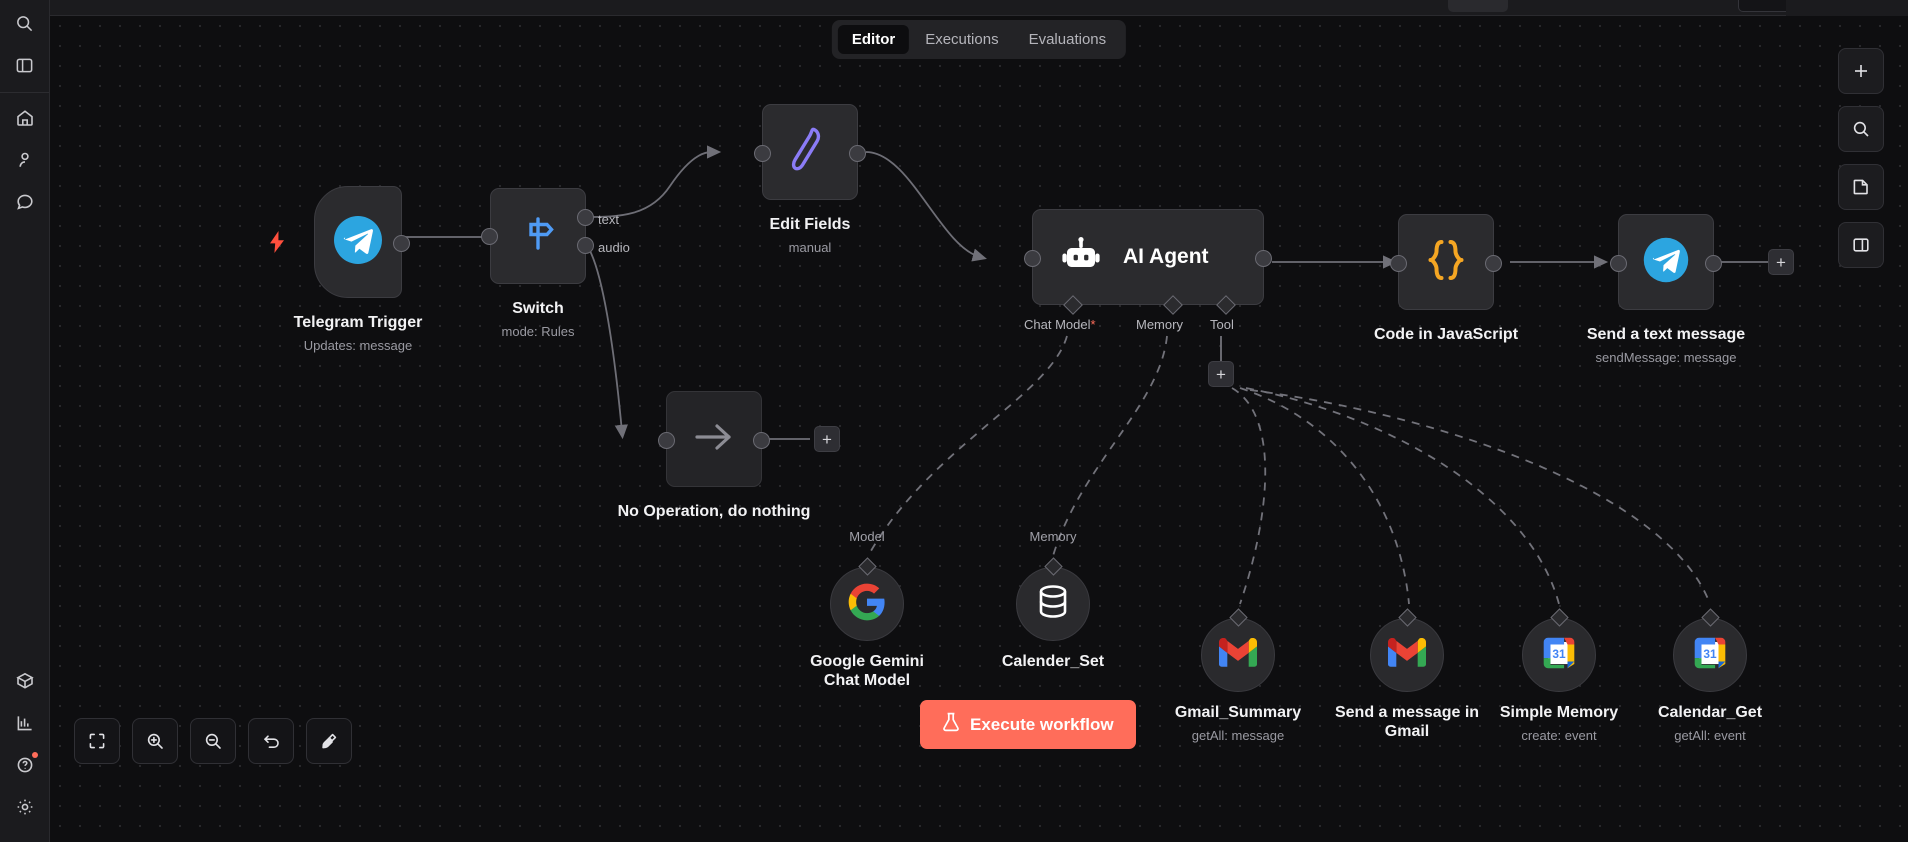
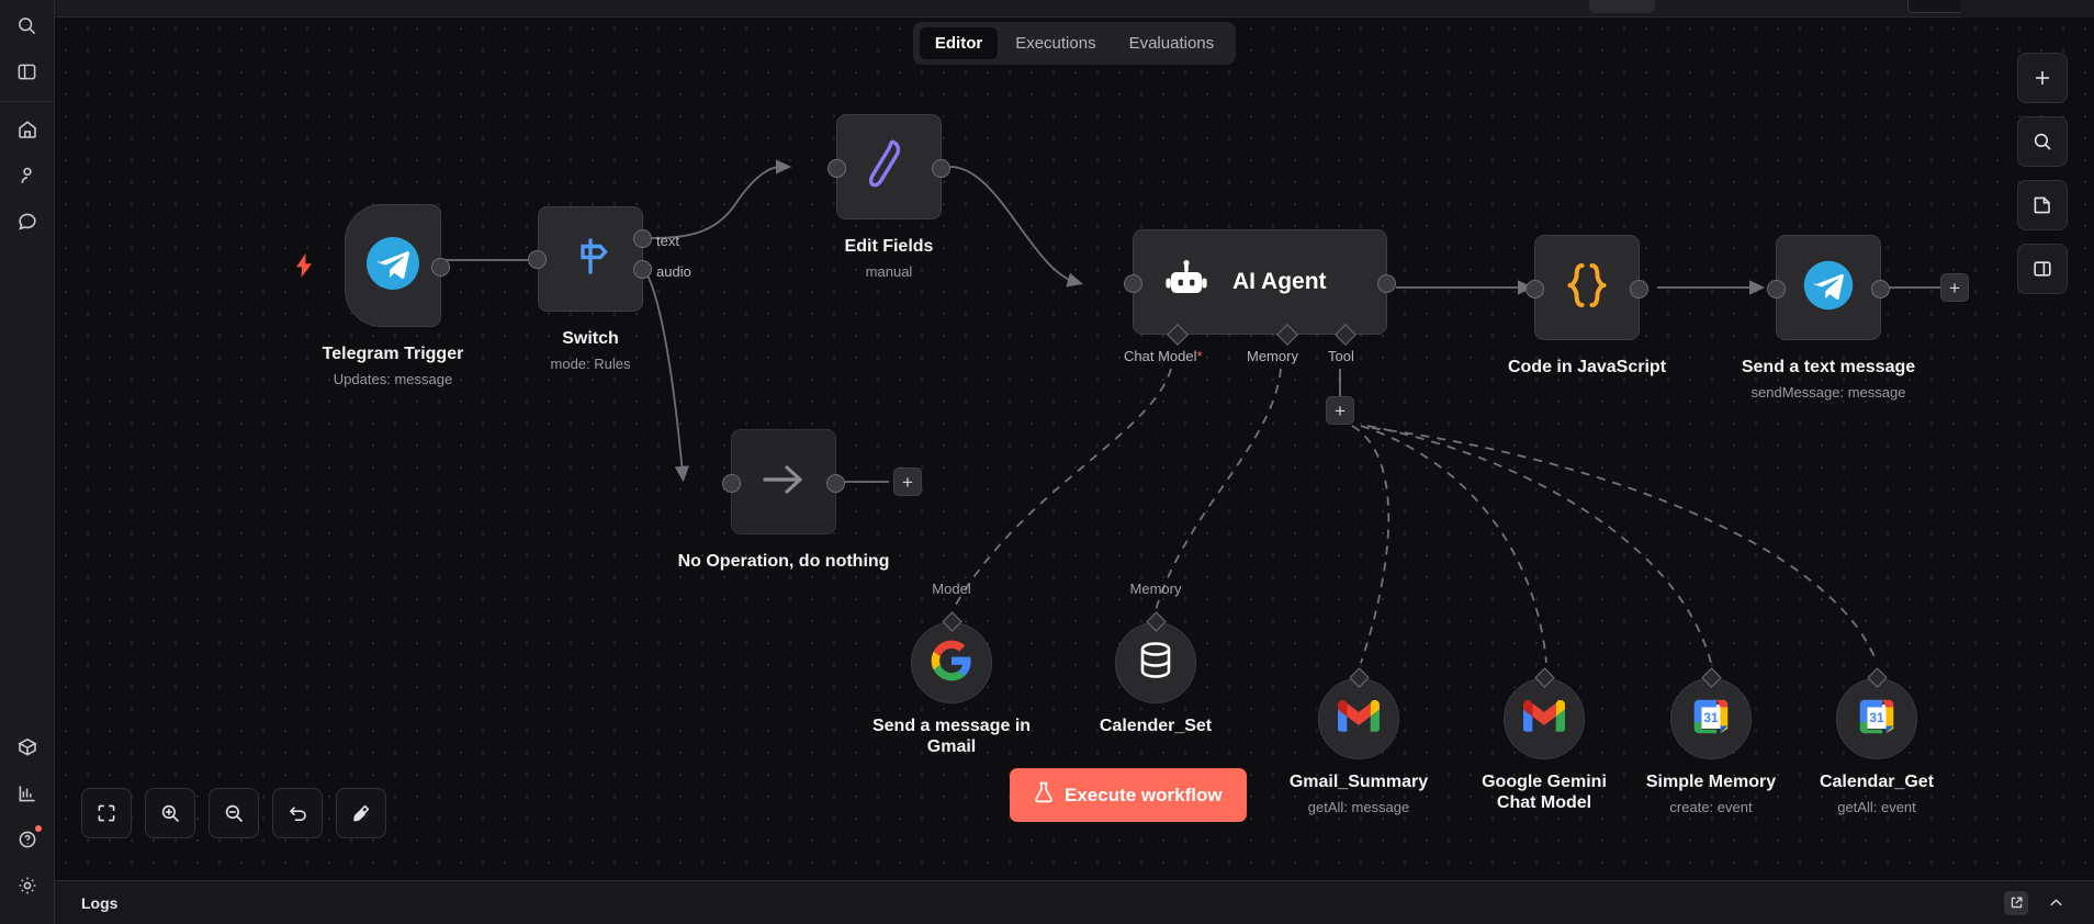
  Editor
  Executions
  Evaluations
  Telegram Trigger
  Updates: message
  text
  audio
  Switch
  mode: Rules
  Edit Fields
  manual
  +
  No Operation, do nothing
  AI Agent
  Chat Model*
  Memory
  Tool
  +
  Code in JavaScript
  +
  Send a text message
  sendMessage: message
  Model
- Google Gemini Chat Model
+ Send a message in Gmail
  Memory
  Calender_Set
  Gmail_Summary
  getAll: message
- Send a message in Gmail
+ Google Gemini Chat Model
  31
  Simple Memory
  create: event
  31
  Calendar_Get
  getAll: event
  Execute workflow
+ Logs
